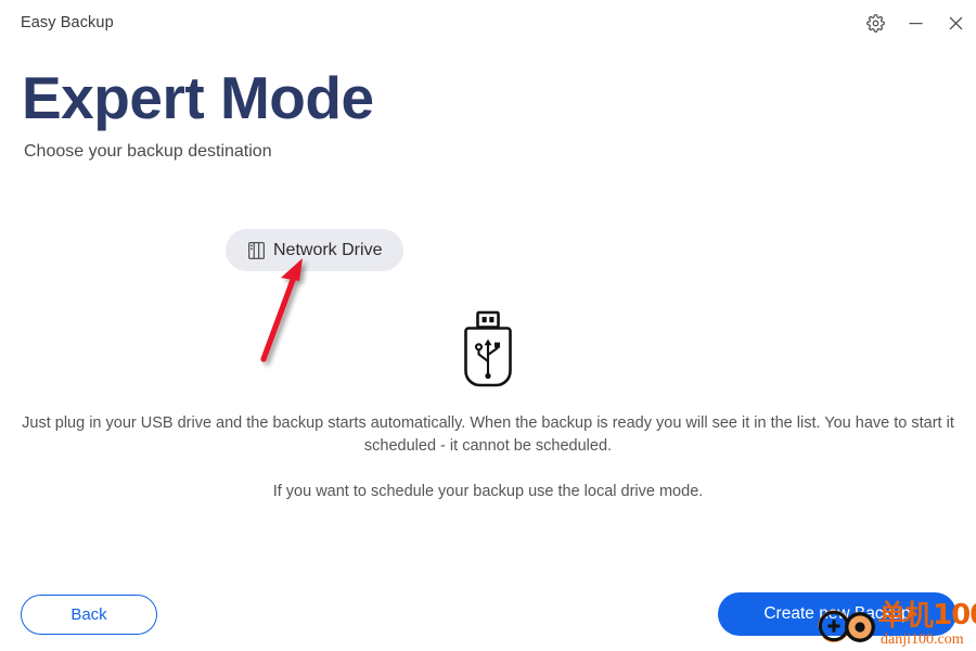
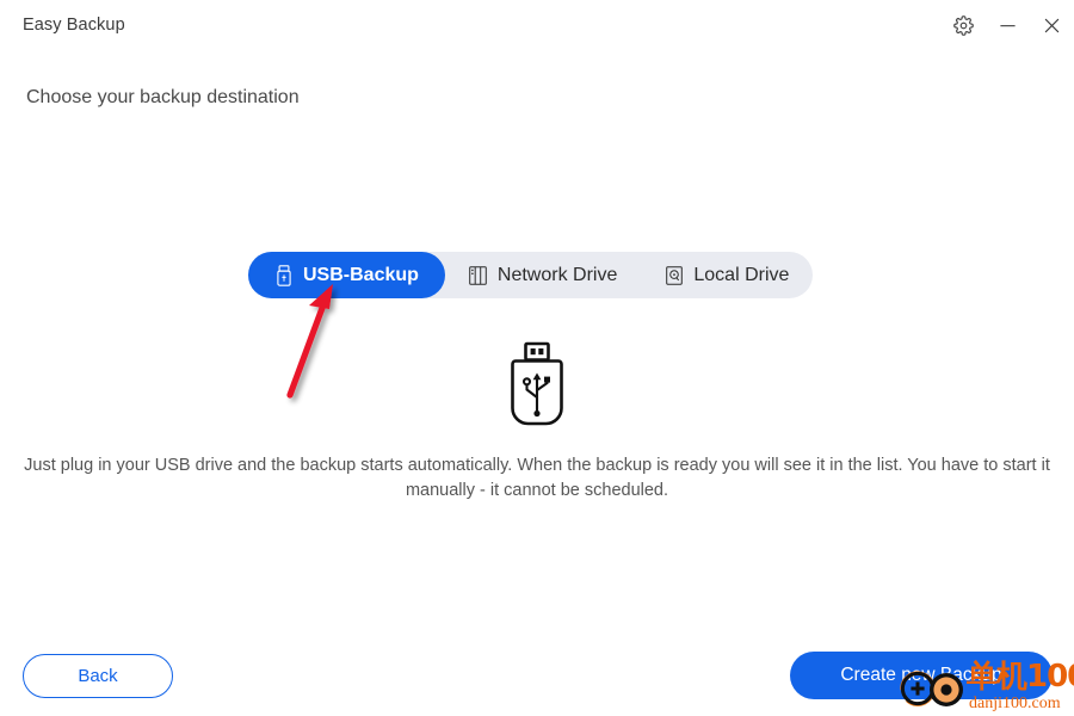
  Easy Backup
- Expert Mode
  Choose your backup destination
+ USB-Backup
  Network Drive
+ Local Drive
- Just plug in your USB drive and the backup starts automatically. When the backup is ready you will see it in the list. You have to start it scheduled - it cannot be scheduled.
+ Just plug in your USB drive and the backup starts automatically. When the backup is ready you will see it in the list. You have to start it manually - it cannot be scheduled.
- If you want to schedule your backup use the local drive mode.
  Back
  Create nackup
  danji100.com
